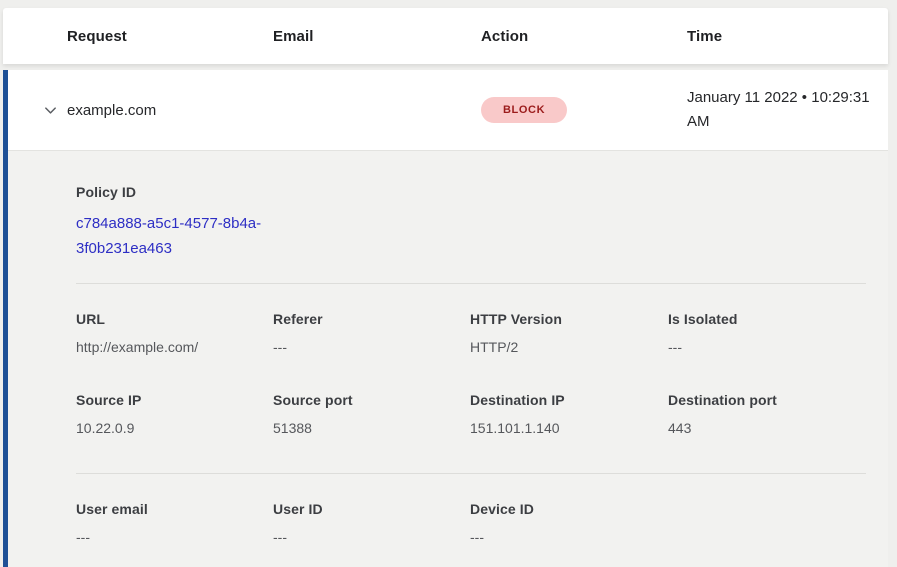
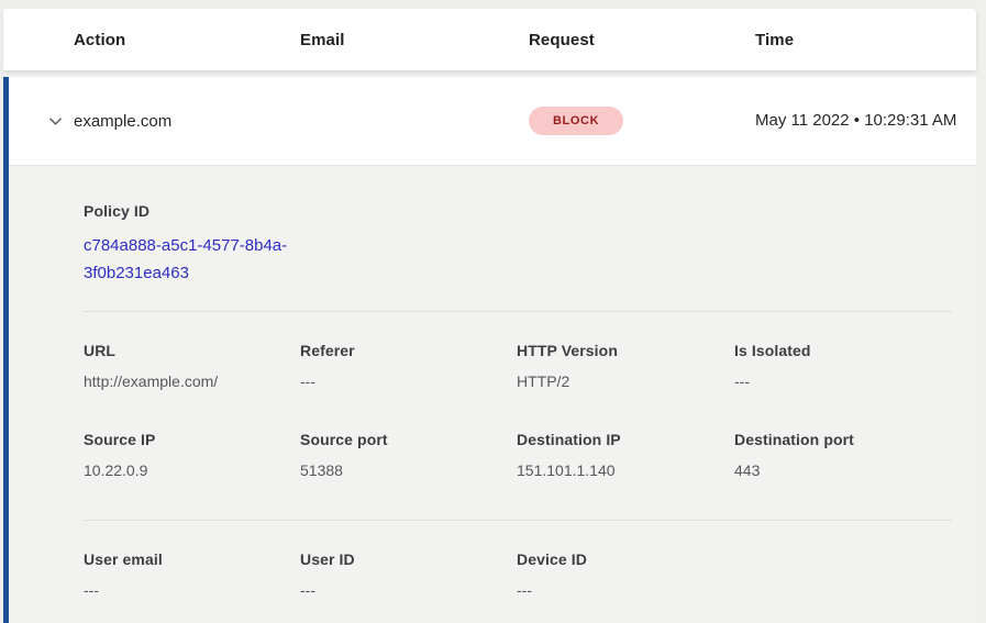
- Request
+ Action
  Email
- Action
+ Request
  Time
  example.com
  BLOCK
- January 11 2022 • 10:29:31 AM
+ May 11 2022 • 10:29:31 AM
  Policy ID
  c784a888-a5c1-4577-8b4a-3f0b231ea463
  URL
  http://example.com/
  Referer
  ---
  HTTP Version
  HTTP/2
  Is Isolated
  ---
  Source IP
  10.22.0.9
  Source port
  51388
  Destination IP
  151.101.1.140
  Destination port
  443
  User email
  ---
  User ID
  ---
  Device ID
  ---
